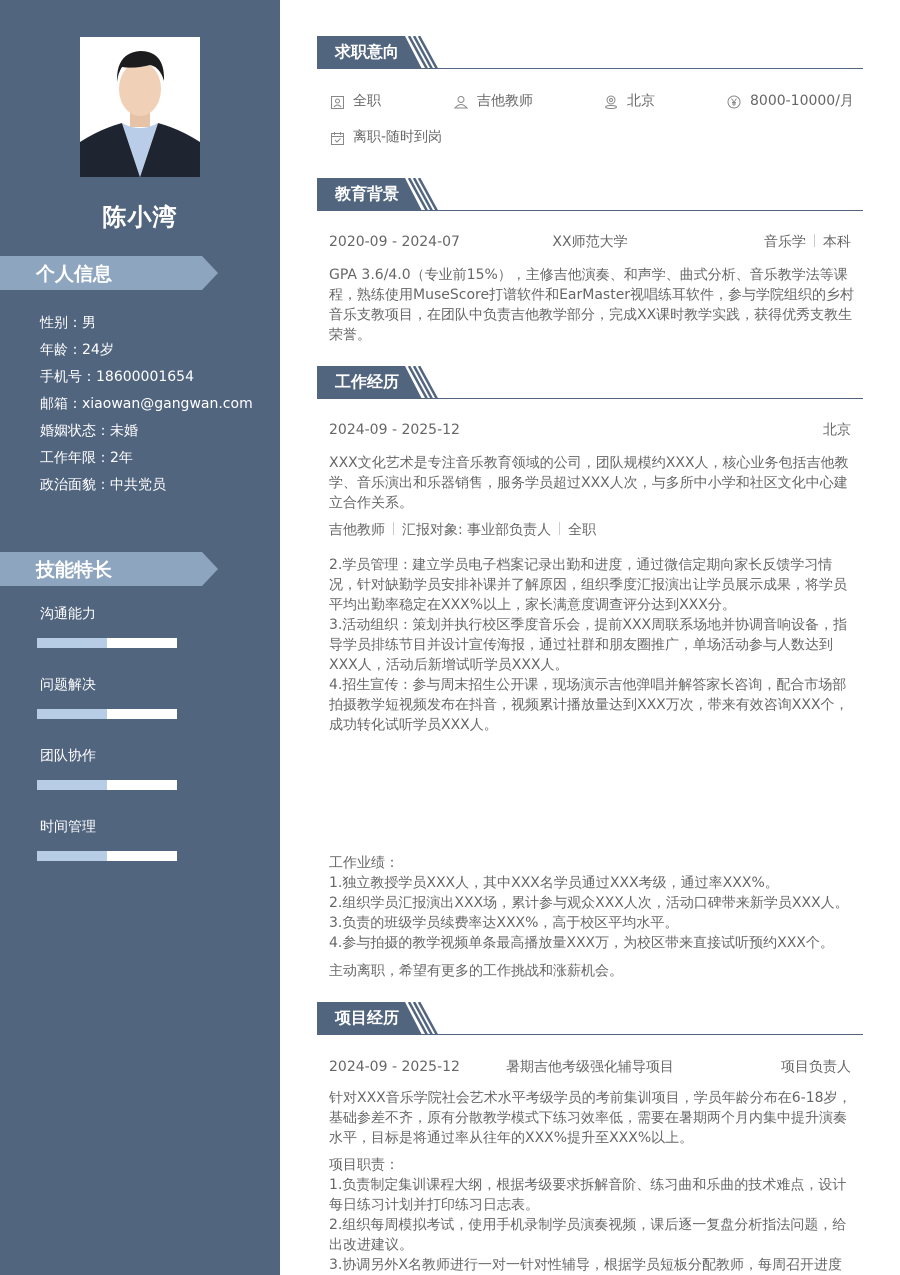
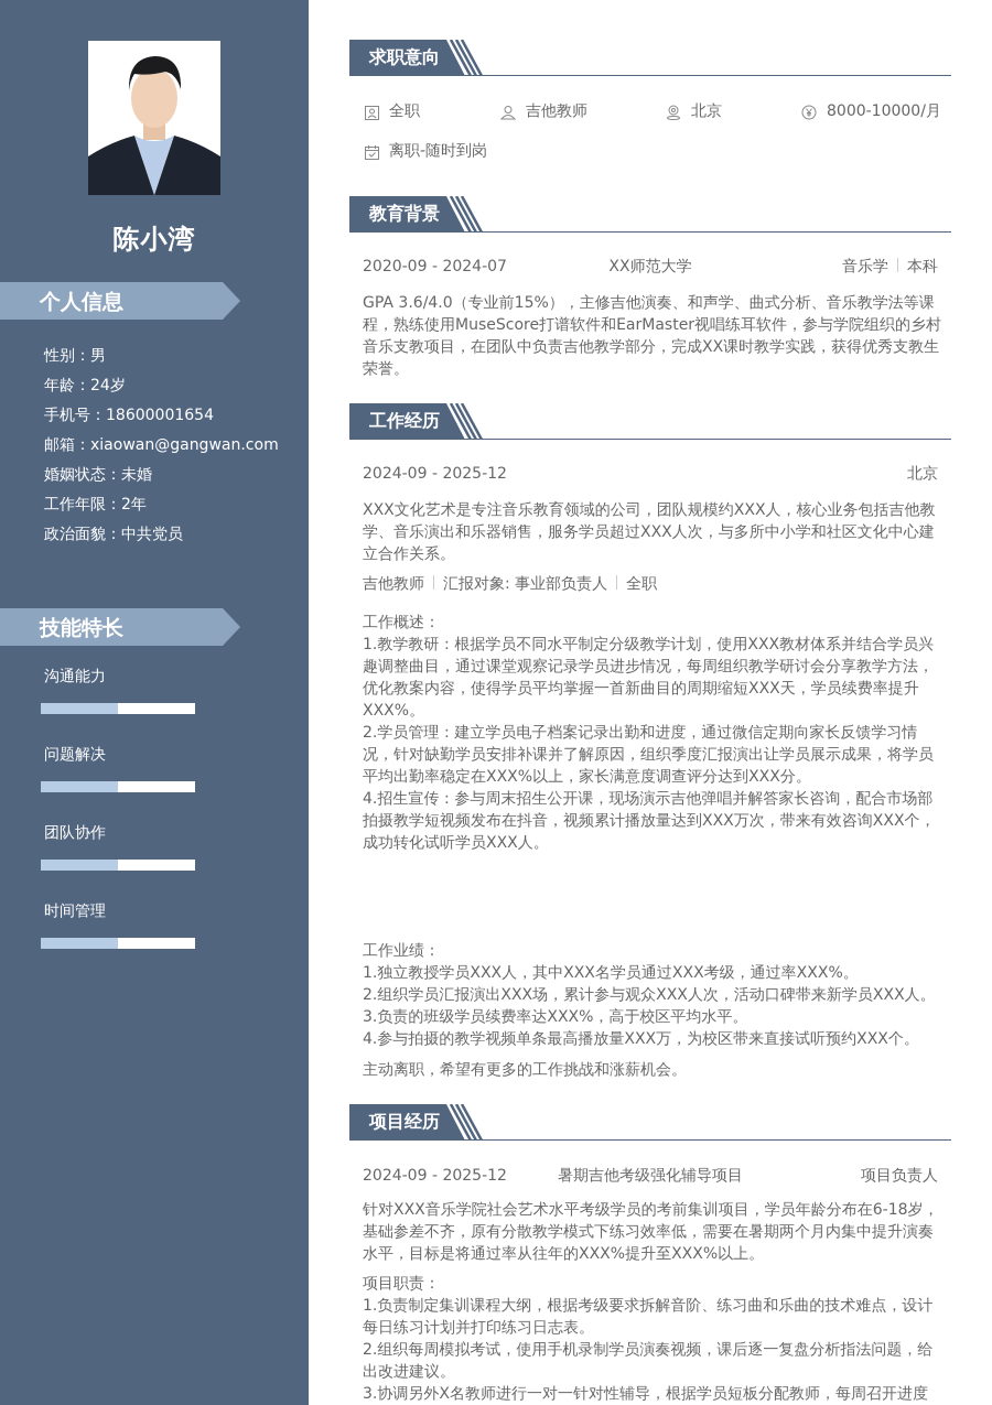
  陈小湾
  个人信息
  性别：男
  年龄：24岁
  手机号：18600001654
  邮箱：xiaowan@gangwan.com
  婚姻状态：未婚
  工作年限：2年
  政治面貌：中共党员
  技能特长
  沟通能力
  问题解决
  团队协作
  时间管理
  求职意向
  全职
  吉他教师
  北京
  8000-10000/月
  离职-随时到岗
  教育背景
  2020-09 - 2024-07
  XX师范大学
  音乐学 本科
  GPA 3.6/4.0（专业前15%），主修吉他演奏、和声学、曲式分析、音乐教学法等课程，熟练使用MuseScore打谱软件和EarMaster视唱练耳软件，参与学院组织的乡村音乐支教项目，在团队中负责吉他教学部分，完成XX课时教学实践，获得优秀支教生荣誉。
  工作经历
  2024-09 - 2025-12
  北京
  XXX文化艺术是专注音乐教育领域的公司，团队规模约XXX人，核心业务包括吉他教学、音乐演出和乐器销售，服务学员超过XXX人次，与多所中小学和社区文化中心建立合作关系。
  吉他教师 汇报对象: 事业部负责人 全职
+ 工作概述：
+ 1.教学教研：根据学员不同水平制定分级教学计划，使用XXX教材体系并结合学员兴趣调整曲目，通过课堂观察记录学员进步情况，每周组织教学研讨会分享教学方法，优化教案内容，使得学员平均掌握一首新曲目的周期缩短XXX天，学员续费率提升XXX%。
  2.学员管理：建立学员电子档案记录出勤和进度，通过微信定期向家长反馈学习情况，针对缺勤学员安排补课并了解原因，组织季度汇报演出让学员展示成果，将学员平均出勤率稳定在XXX%以上，家长满意度调查评分达到XXX分。
- 3.活动组织：策划并执行校区季度音乐会，提前XXX周联系场地并协调音响设备，指导学员排练节目并设计宣传海报，通过社群和朋友圈推广，单场活动参与人数达到XXX人，活动后新增试听学员XXX人。
  4.招生宣传：参与周末招生公开课，现场演示吉他弹唱并解答家长咨询，配合市场部拍摄教学短视频发布在抖音，视频累计播放量达到XXX万次，带来有效咨询XXX个，成功转化试听学员XXX人。
  工作业绩：
  1.独立教授学员XXX人，其中XXX名学员通过XXX考级，通过率XXX%。
  2.组织学员汇报演出XXX场，累计参与观众XXX人次，活动口碑带来新学员XXX人。
  3.负责的班级学员续费率达XXX%，高于校区平均水平。
  4.参与拍摄的教学视频单条最高播放量XXX万，为校区带来直接试听预约XXX个。
  主动离职，希望有更多的工作挑战和涨薪机会。
  项目经历
  2024-09 - 2025-12
  暑期吉他考级强化辅导项目
  项目负责人
  针对XXX音乐学院社会艺术水平考级学员的考前集训项目，学员年龄分布在6-18岁，基础参差不齐，原有分散教学模式下练习效率低，需要在暑期两个月内集中提升演奏水平，目标是将通过率从往年的XXX%提升至XXX%以上。
  项目职责：
  1.负责制定集训课程大纲，根据考级要求拆解音阶、练习曲和乐曲的技术难点，设计每日练习计划并打印练习日志表。
  2.组织每周模拟考试，使用手机录制学员演奏视频，课后逐一复盘分析指法问题，给出改进建议。
  3.协调另外X名教师进行一对一针对性辅导，根据学员短板分配教师，每周召开进度
